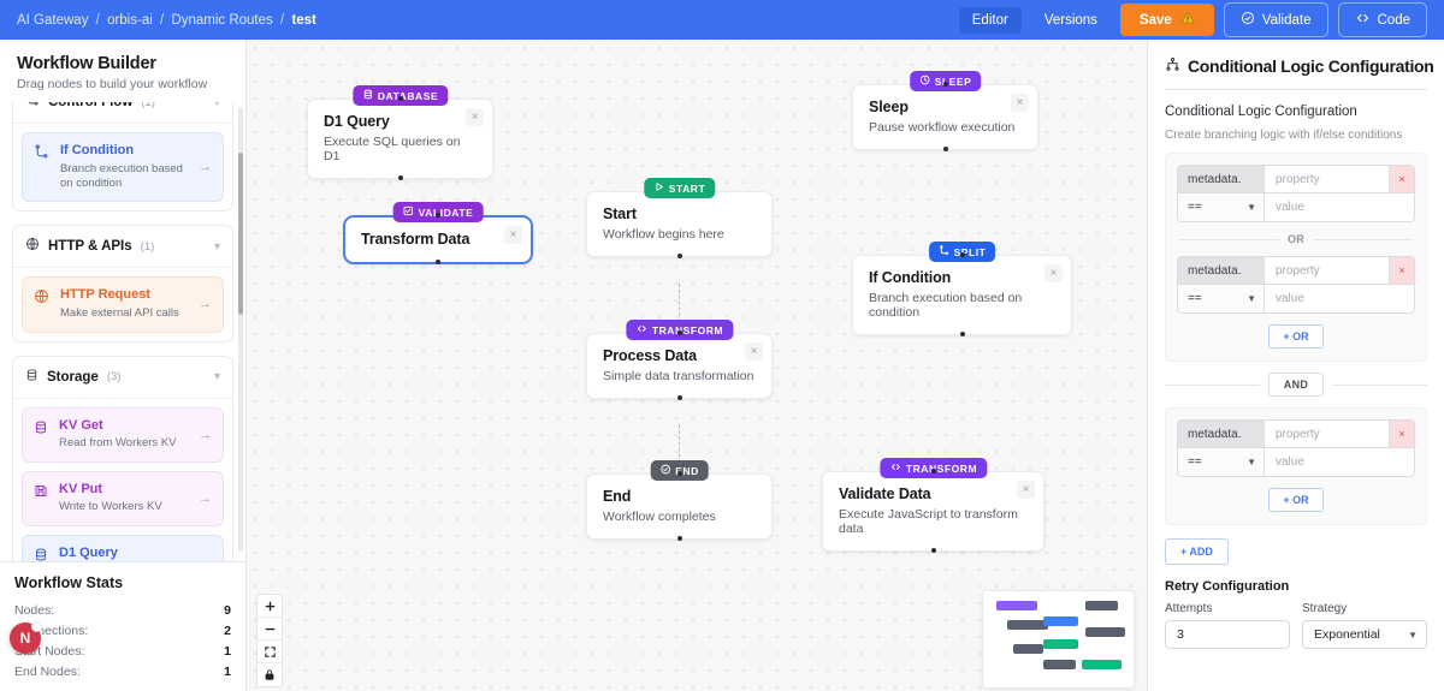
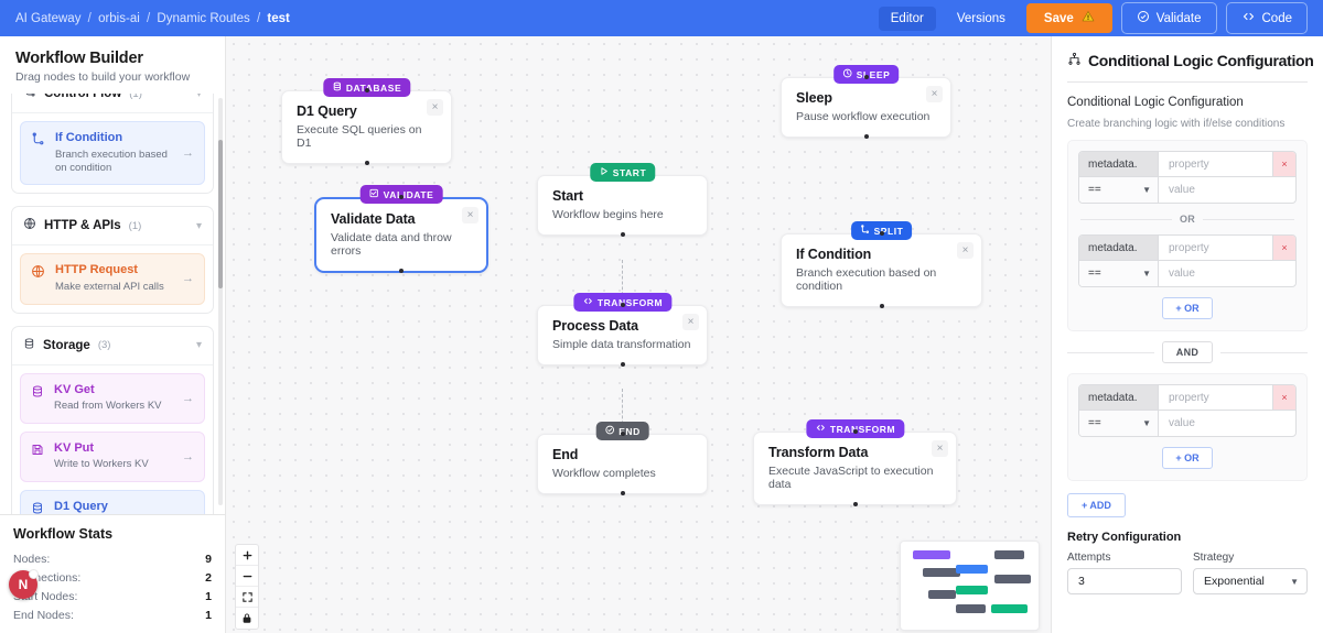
  AI Gateway / orbis-ai / Dynamic Routes / test
  Editor
  Versions
  Save
  Validate
  Code
  Workflow Builder
  Drag nodes to build your workflow
  Control Flow
  (1)
  ▾
  If Condition
  Branch execution based on condition
  →
  HTTP & APIs
  (1)
  ▾
  HTTP Request
  Make external API calls
  →
  Storage
  (3)
  ▾
  KV Get
  Read from Workers KV
  →
  KV Put
  Write to Workers KV
  →
  D1 Query
  Workflow Stats
  Nodes:
  9
  nections:
  2
  rt Nodes:
  1
  End Nodes:
  1
  N
  DATABASE
  D1 Query
  Execute SQL queries on D1
  ×
  VAIDATE
- Transform Data
+ Validate Data
+ Validate data and throw errors
  ×
  START
  Start
  Workflow begins here
  TRASFORM
  Process Data
  Simple data transformation
  ×
  End
  Workflow completes
  SEEP
  Sleep
  Pause workflow execution
  ×
  SPLIT
  If Condition
  Branch execution based on condition
  ×
  TRASFORM
- Validate Data
+ Transform Data
- Execute JavaScript to transform data
+ Execute JavaScript to execution data
  ×
  Conditional Logic Configuration
  Conditional Logic Configuration
  Create branching logic with if/else conditions
  metadata.
  property
  ×
  ==
  ▼
  value
  OR
  metadata.
  property
  ×
  ==
  ▼
  value
  + OR
  AND
  metadata.
  property
  ×
  ==
  ▼
  value
  + OR
  + ADD
  Retry Configuration
  Attempts
  3
  Strategy
  Exponential
  ▼
